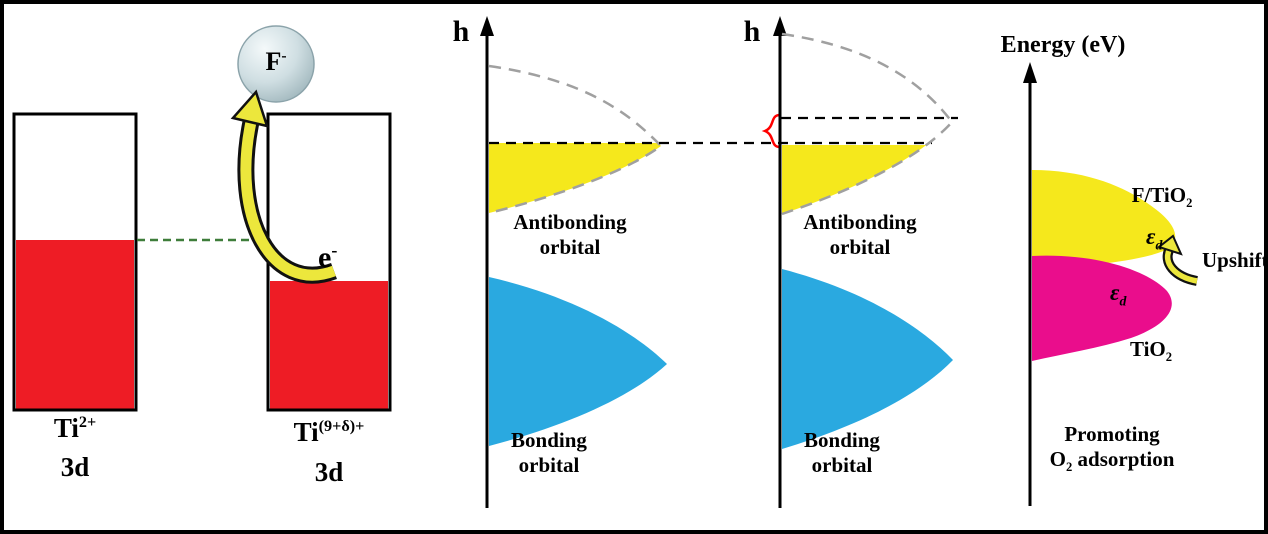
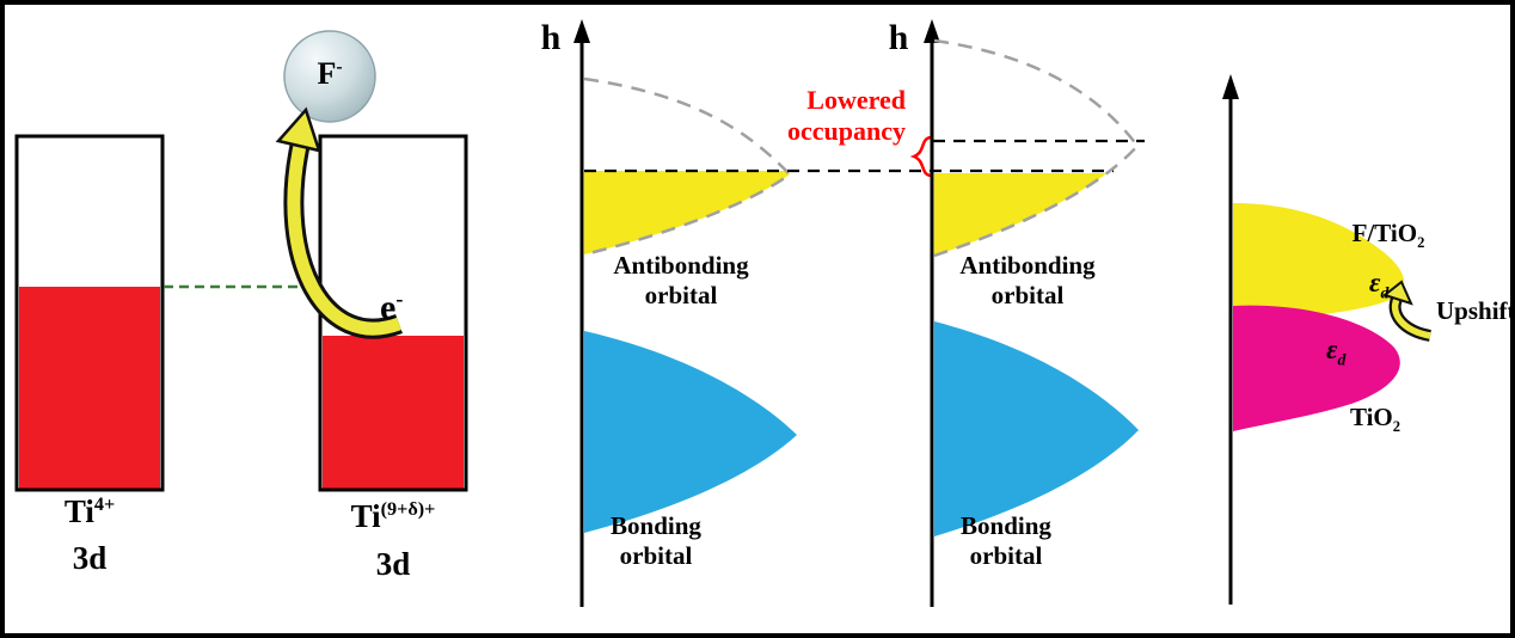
  F-
  e-
- Ti2+
+ Ti4+
  3d
  Ti(9+δ)+
  3d
  h
  Antibonding
  orbital
  Bonding
  orbital
+ Lowered
+ occupancy
  h
  Antibonding
  orbital
  Bonding
  orbital
- Energy (eV)
  F/TiO2
  εd
  εd
  Upshif
  TiO2
- Promoting
- O2 adsorption
